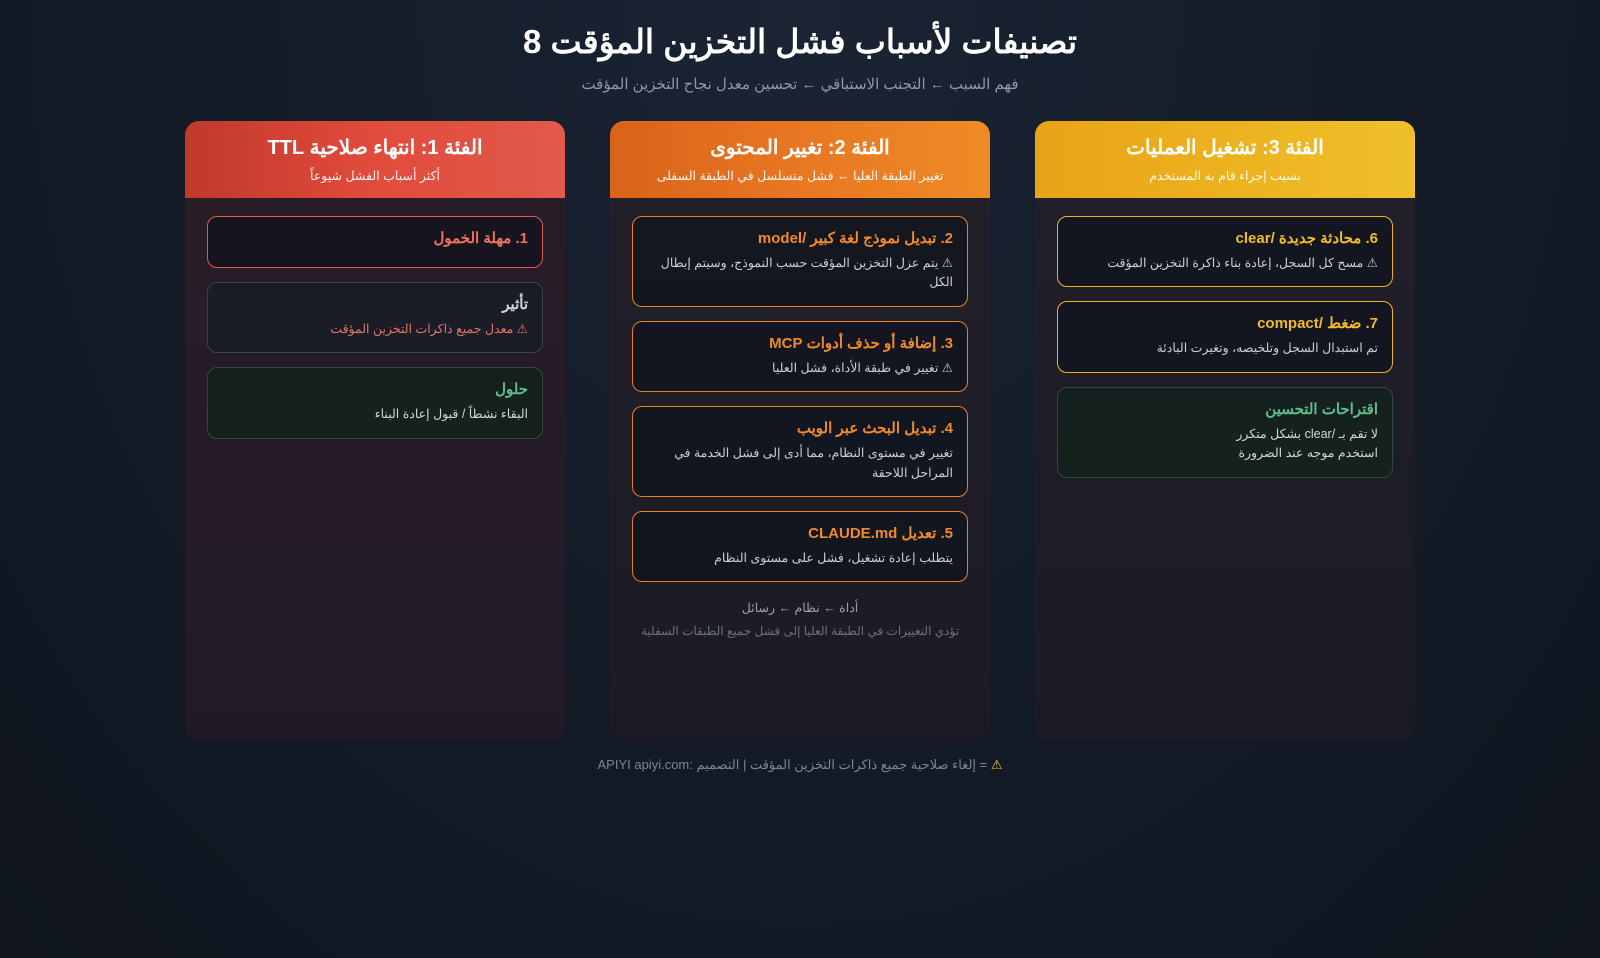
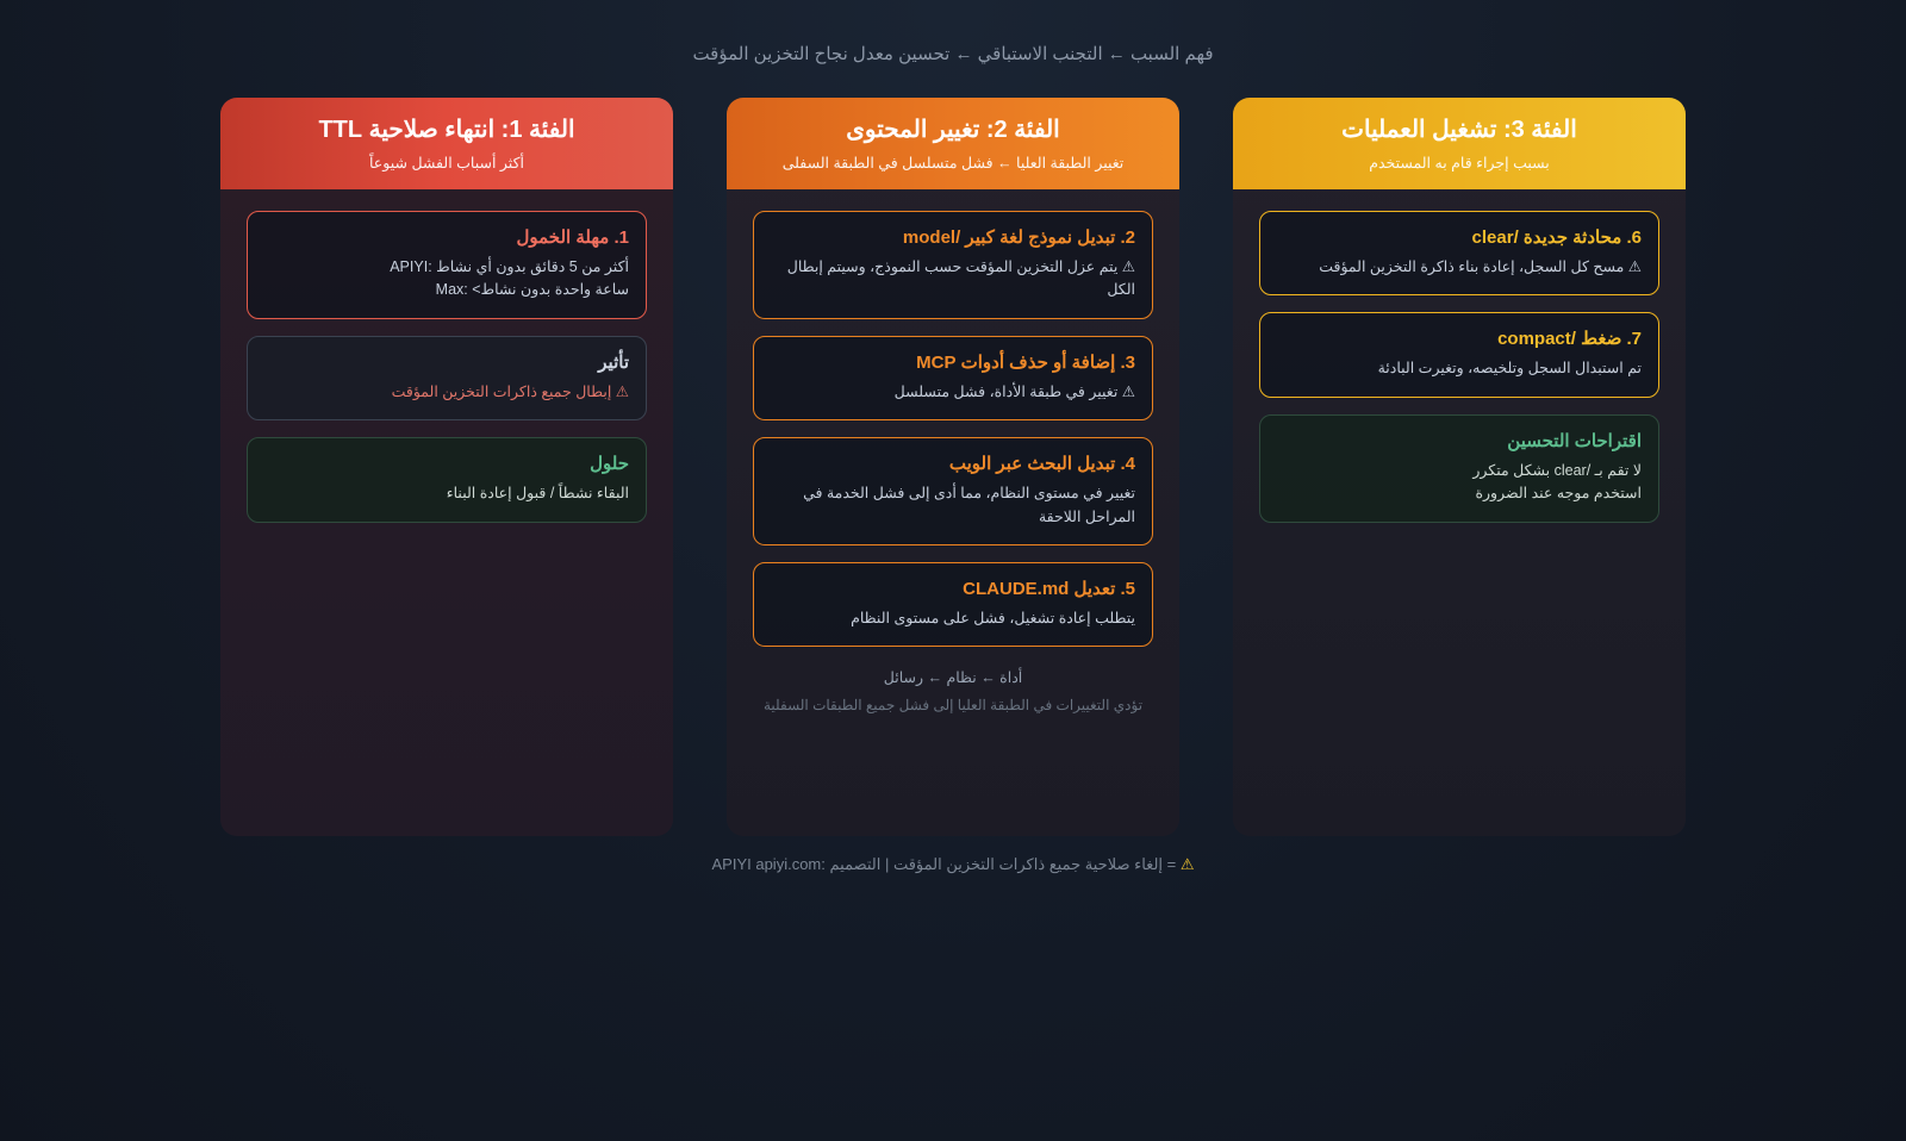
- تصنيفات لأسباب فشل التخزين المؤقت 8
  فهم السبب ← التجنب الاستباقي ← تحسين معدل نجاح التخزين المؤقت
  الفئة 1: انتهاء صلاحية TTL
  أكثر أسباب الفشل شيوعاً
  1. مهلة الخمول
+ أكثر من 5 دقائق بدون أي نشاط :APIYI
+ ساعة واحدة بدون نشاط> :Max
  تأثير
- ⚠ معدل جميع ذاكرات التخزين المؤقت
+ ⚠ إبطال جميع ذاكرات التخزين المؤقت
  حلول
  البقاء نشطاً / قبول إعادة البناء
  الفئة 2: تغيير المحتوى
  تغيير الطبقة العليا ← فشل متسلسل في الطبقة السفلى
  2. تبديل نموذج لغة كبير /model
  ⚠ يتم عزل التخزين المؤقت حسب النموذج، وسيتم إبطال الكل
  3. إضافة أو حذف أدوات MCP
- ⚠ تغيير في طبقة الأداة، فشل العليا
+ ⚠ تغيير في طبقة الأداة، فشل متسلسل
  4. تبديل البحث عبر الويب
  تغيير في مستوى النظام، مما أدى إلى فشل الخدمة في المراحل اللاحقة
  5. تعديل CLAUDE.md
  يتطلب إعادة تشغيل، فشل على مستوى النظام
  أداة ← نظام ← رسائل
  تؤدي التغييرات في الطبقة العليا إلى فشل جميع الطبقات السفلية
  الفئة 3: تشغيل العمليات
  بسبب إجراء قام به المستخدم
  6. محادثة جديدة /clear
  ⚠ مسح كل السجل، إعادة بناء ذاكرة التخزين المؤقت
  7. ضغط /compact
  تم استبدال السجل وتلخيصه، وتغيرت البادئة
  اقتراحات التحسين
  لا تقم بـ /clear بشكل متكرر
  استخدم موجه عند الضرورة
  ⚠ = إلغاء صلاحية جميع ذاكرات التخزين المؤقت | التصميم :APIYI apiyi.com
